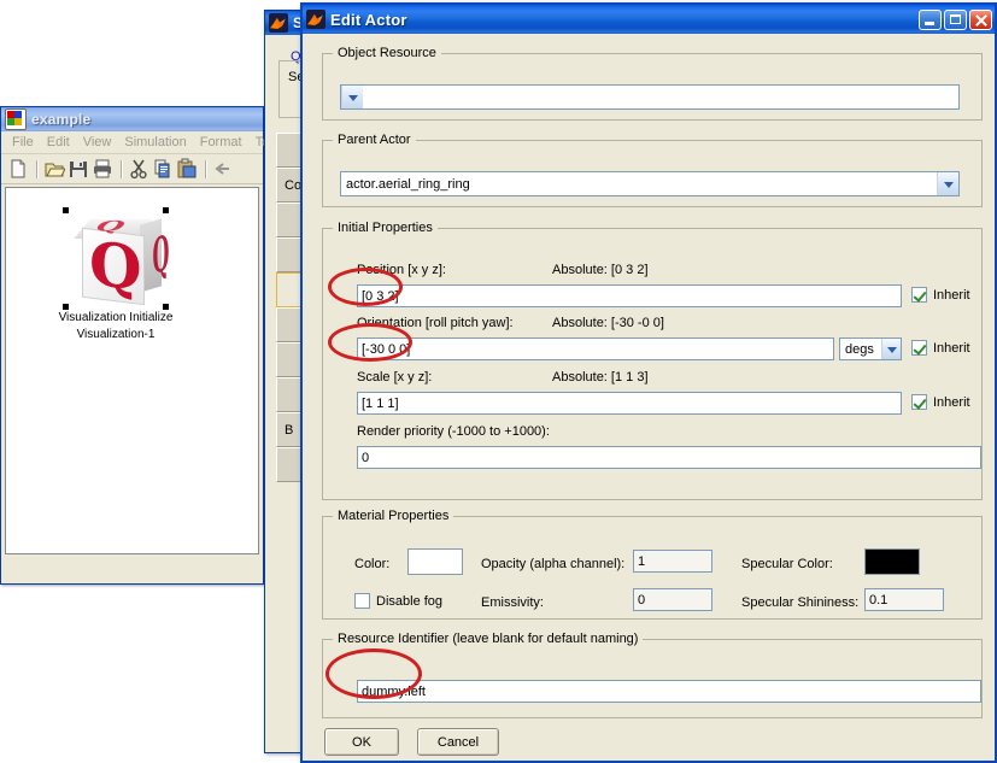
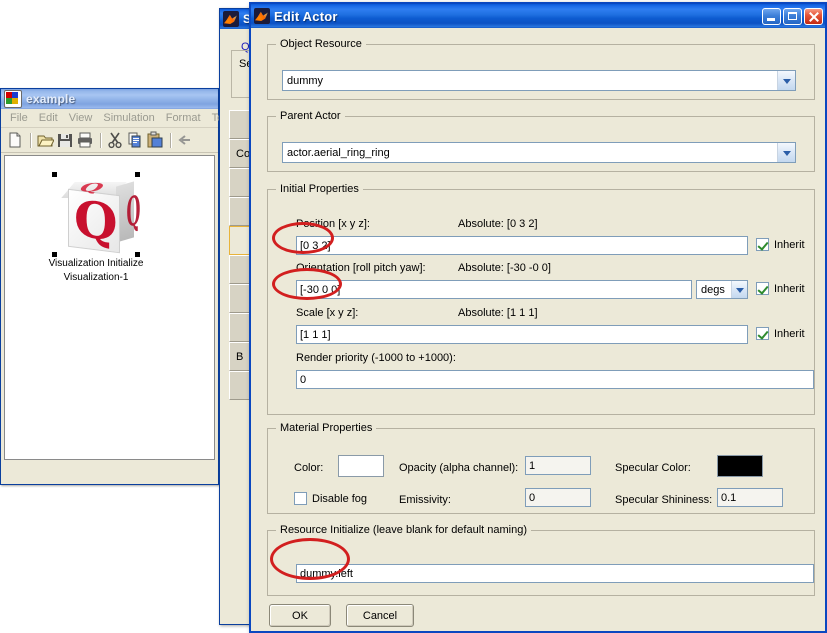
  example
  File
  Edit
  View
  Simulation
  Format
  Visualization Initialize
  Visualization-1
  S
  Q
  Co
  B
  Edit Actor
  Object Resource
+ dummy
  Parent Actor
  actor.aerial_ring_ring
  Initial Properties
  Position [x y z]:
  Absolute: [0 3 2]
  [0 3 2]
  Inherit
  Orientation [roll pitch yaw]:
  Absolute: [-30 -0 0]
  [-30 0 0]
  degs
  Inherit
  Scale [x y z]:
- Absolute: [1 1 3]
+ Absolute: [1 1 1]
  [1 1 1]
  Inherit
  Render priority (-1000 to +1000):
  0
  Material Properties
  Color:
  Disable fog
  Opacity (alpha channel):
  1
  Emissivity:
  0
  Specular Color:
  Specular Shininess:
  0.1
- Resource Identifier (leave blank for default naming)
+ Resource Initialize (leave blank for default naming)
  dummy.left
  OK
  Cancel
